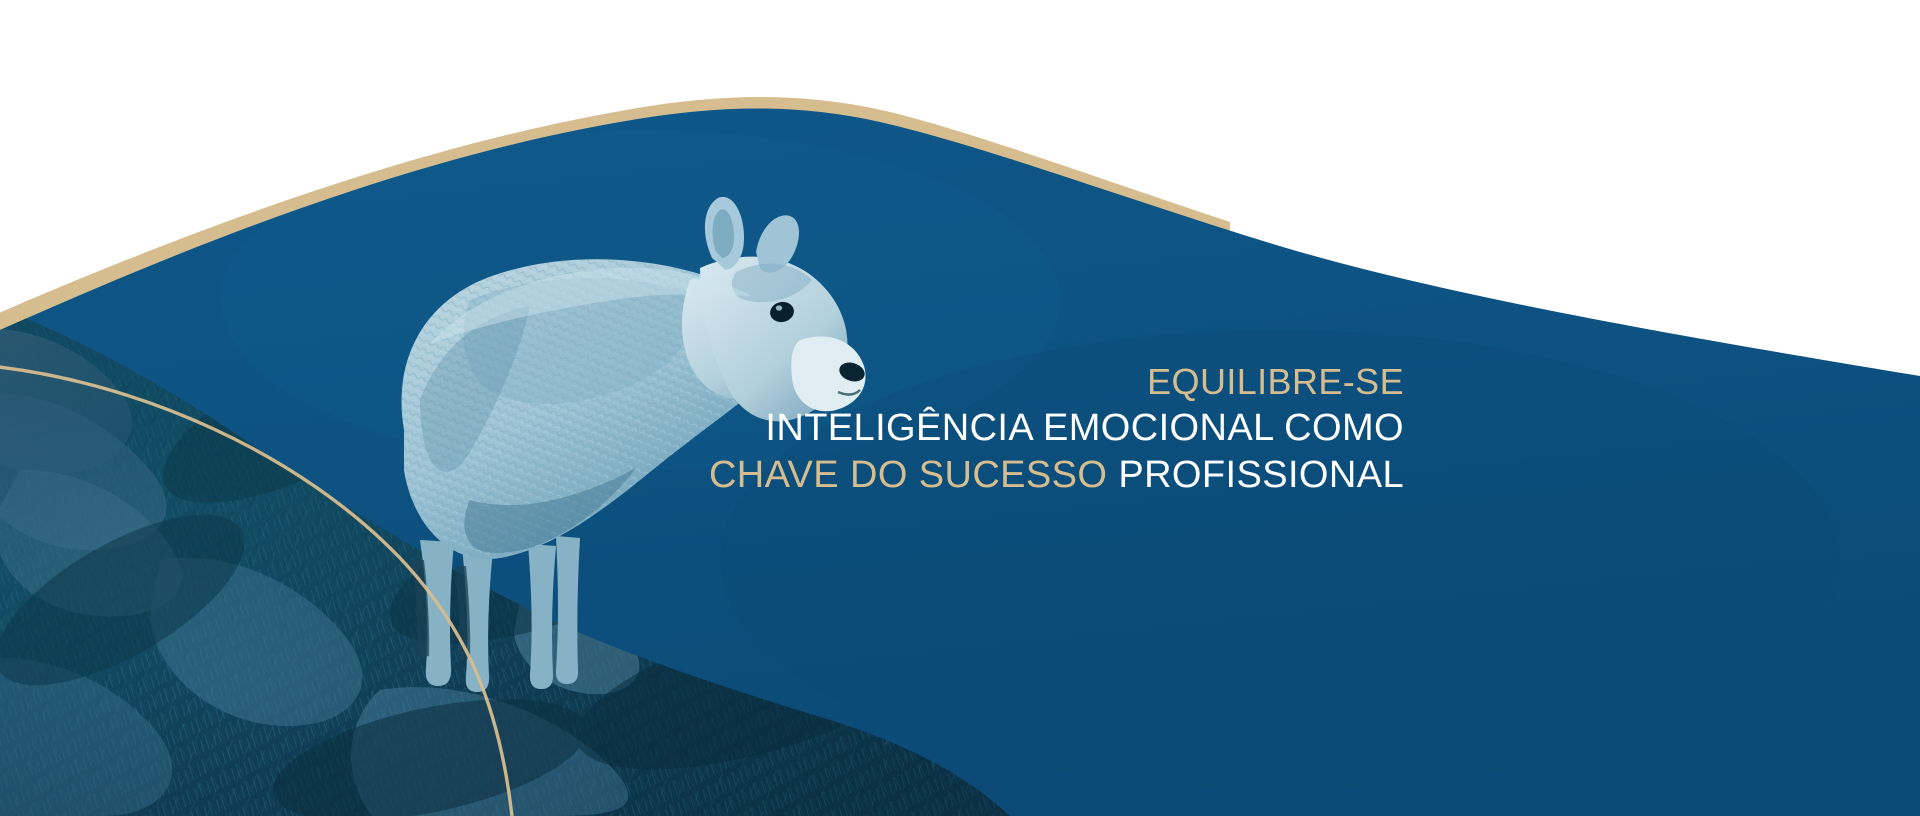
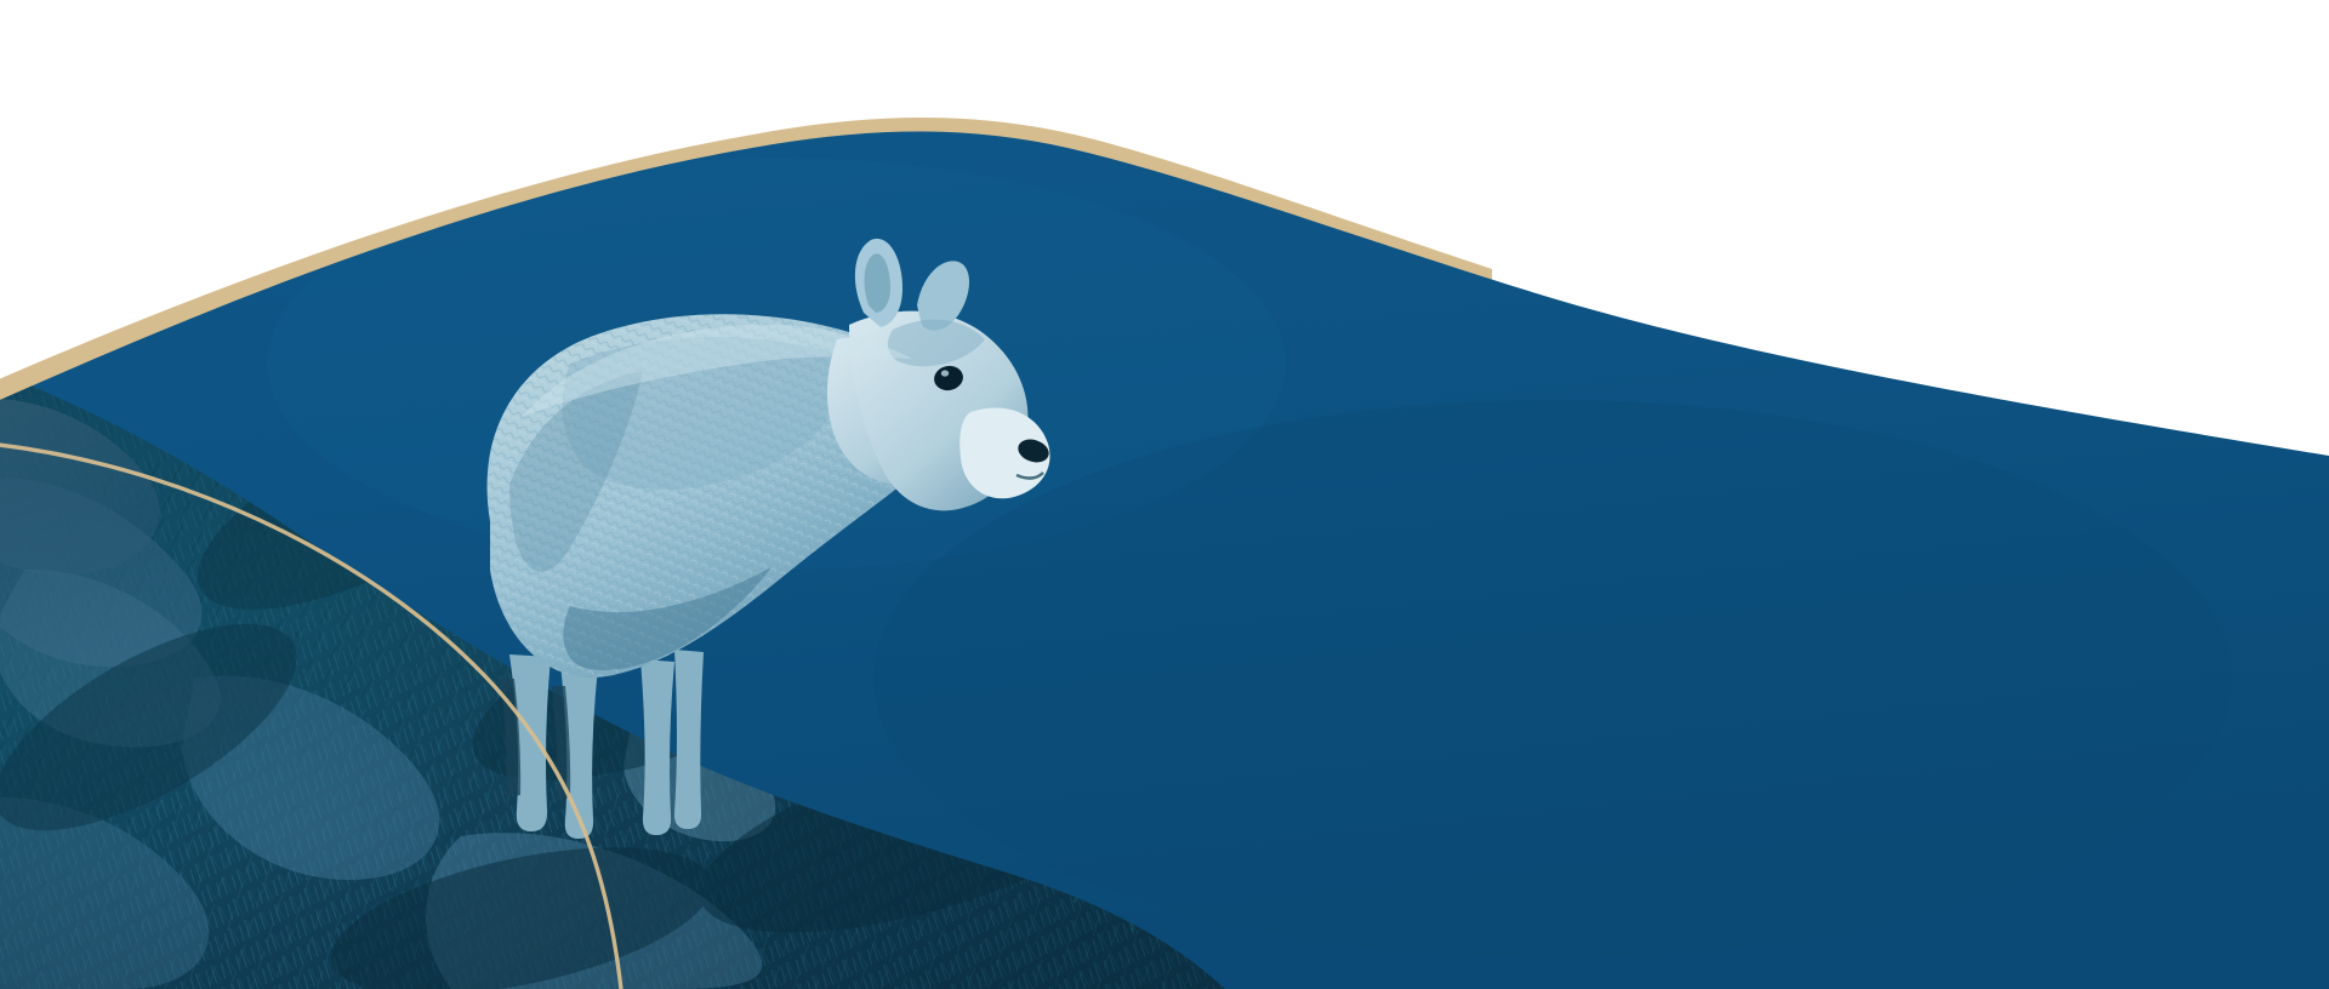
- EQUILIBRE-SE
- INTELIGÊNCIA EMOCIONAL COMO
- CHAVE DO SUCESSO PROFISSIONAL
